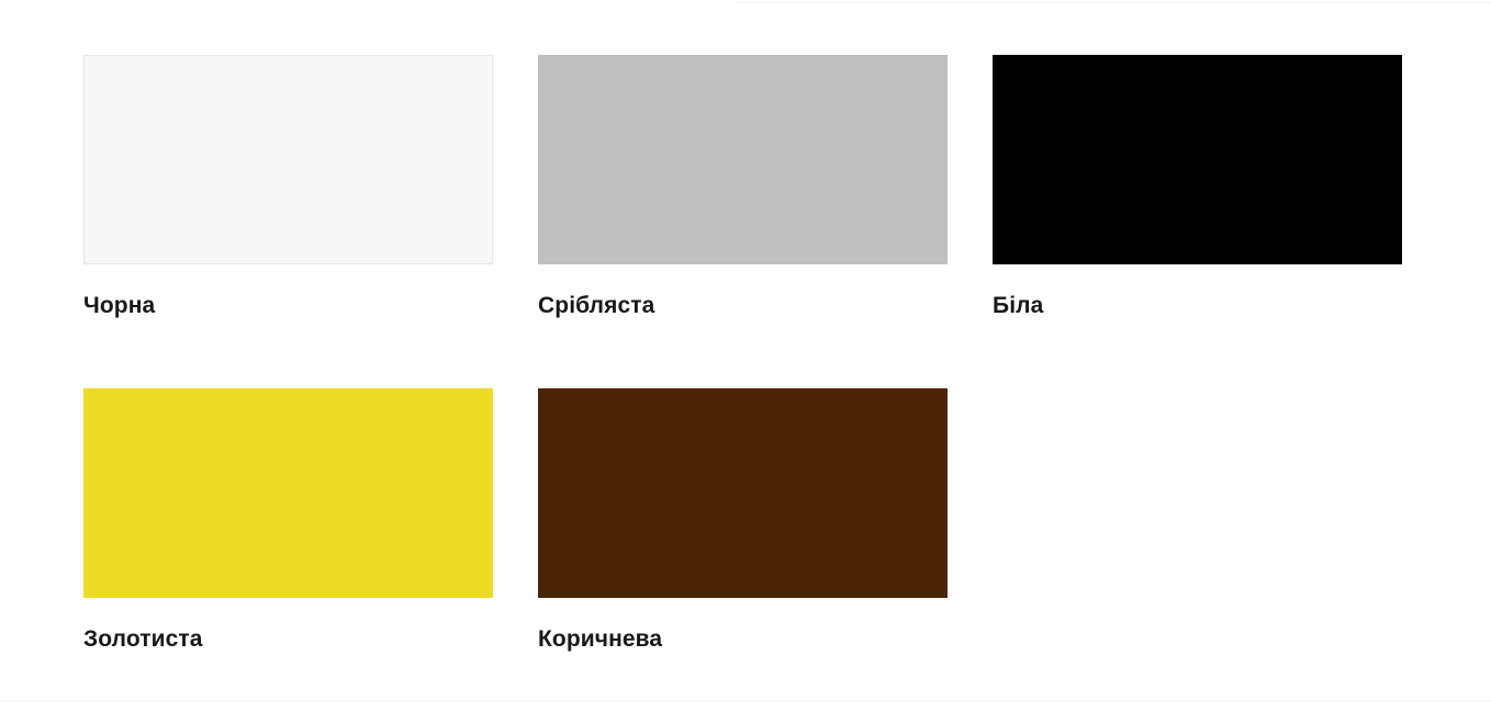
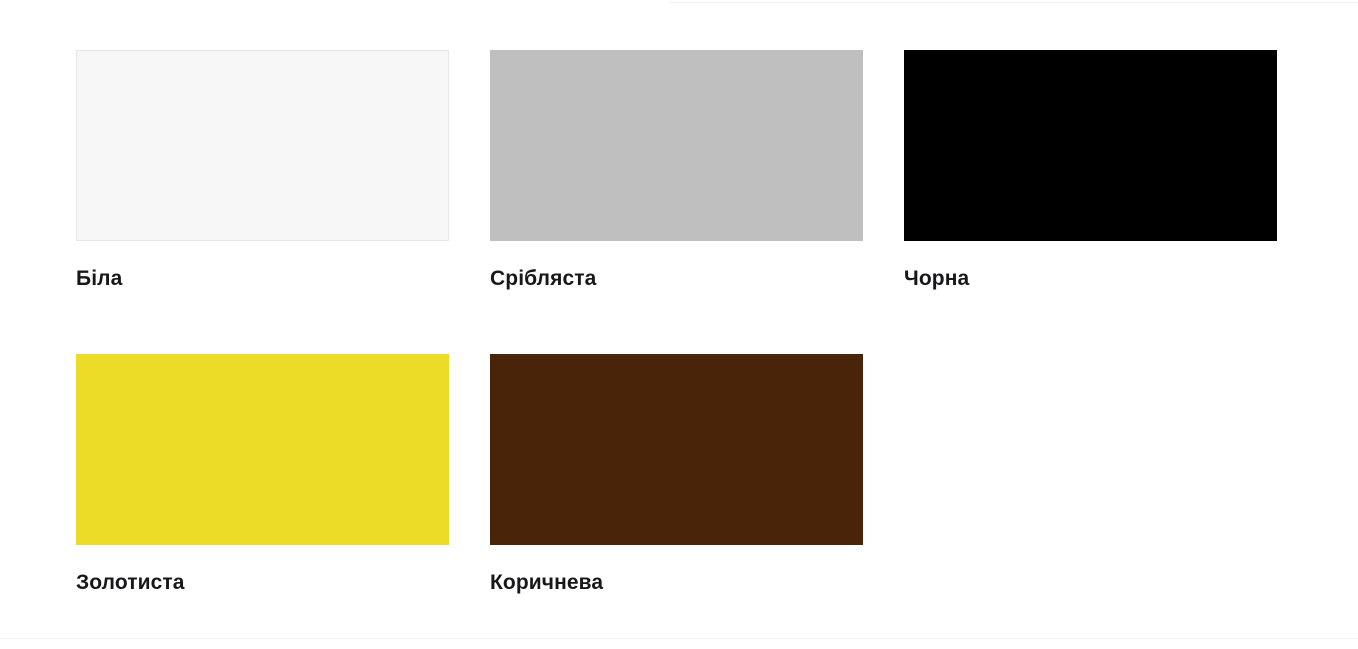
- Чорна
+ Біла
  Срібляста
- Біла
+ Чорна
  Золотиста
  Коричнева
